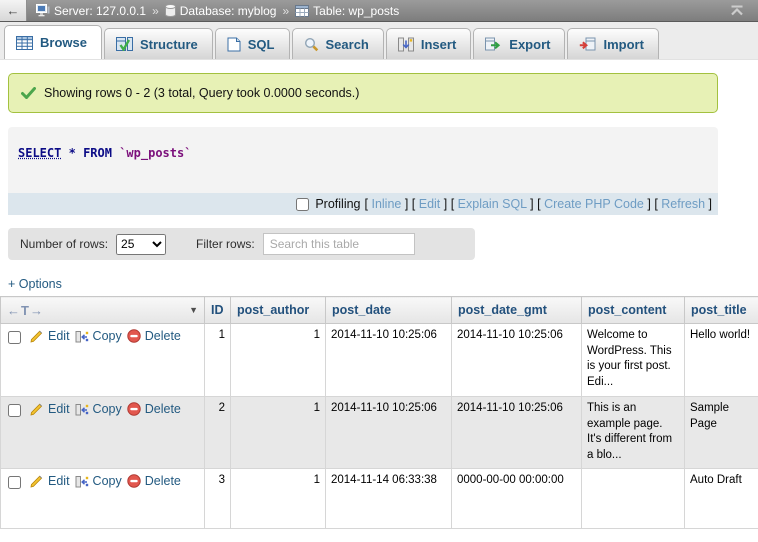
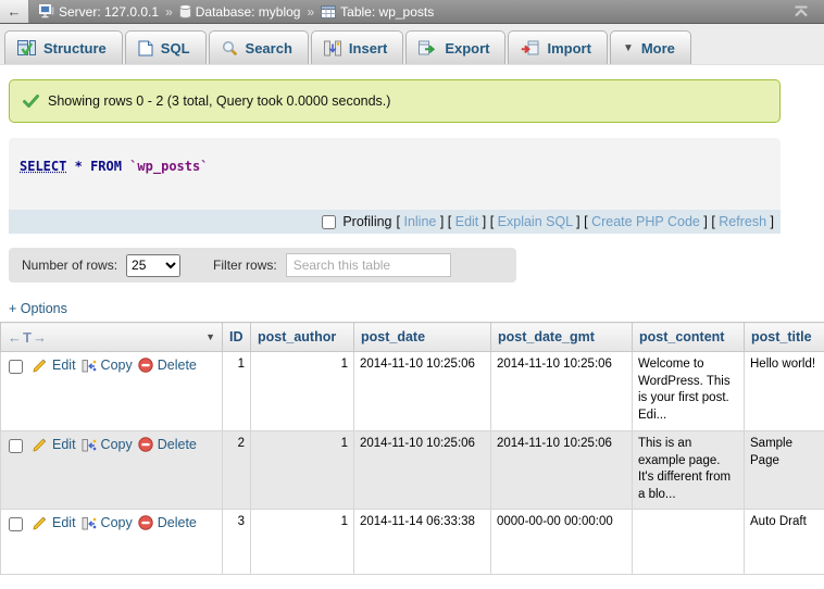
  ←
  Server: 127.0.0.1
  »
  Database: myblog
  »
  Table: wp_posts
- Browse
  Structure
  SQL
  Search
  Insert
  Export
  Import
+ ▼
+ More
  Showing rows 0 - 2 (3 total, Query took 0.0000 seconds.)
  SELECT * FROM `wp_posts`
  Profiling
  [ Inline ] [ Edit ] [ Explain SQL ] [ Create PHP Code ] [ Refresh ]
  Number of rows:
  25
  Filter rows:
  Search this table
  + Options
  ←T→ ▼	ID	post_author	post_date	post_date_gmt	post_content	post_title
  Edit Copy Delete	1	1	2014-11-10 10:25:06	2014-11-10 10:25:06	Welcome to WordPress. This is your first post. Edi...	Hello world!
  Edit Copy Delete	2	1	2014-11-10 10:25:06	2014-11-10 10:25:06	This is an example page. It's different from a blo...	Sample Page
  Edit Copy Delete	3	1	2014-11-14 06:33:38	0000-00-00 00:00:00		Auto Draft
